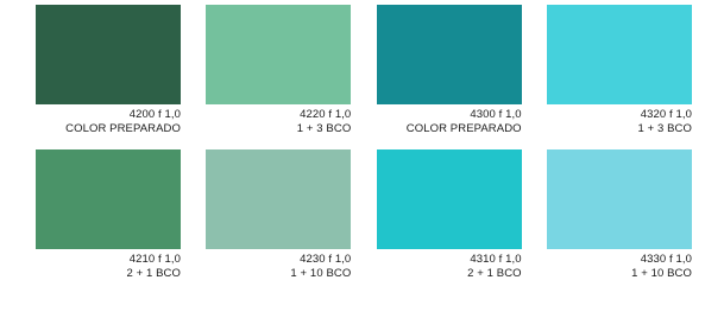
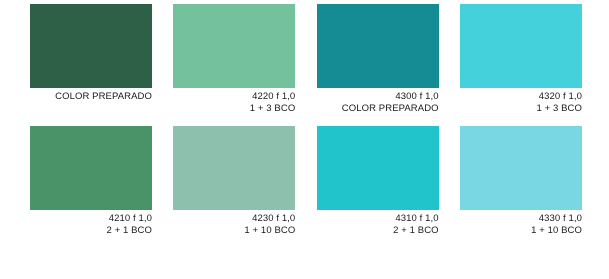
- 4200 f 1,0
  COLOR PREPARADO
  4220 f 1,0
  1 + 3 BCO
  4300 f 1,0
  COLOR PREPARADO
  4320 f 1,0
  1 + 3 BCO
  4210 f 1,0
  2 + 1 BCO
  4230 f 1,0
  1 + 10 BCO
  4310 f 1,0
  2 + 1 BCO
  4330 f 1,0
  1 + 10 BCO
